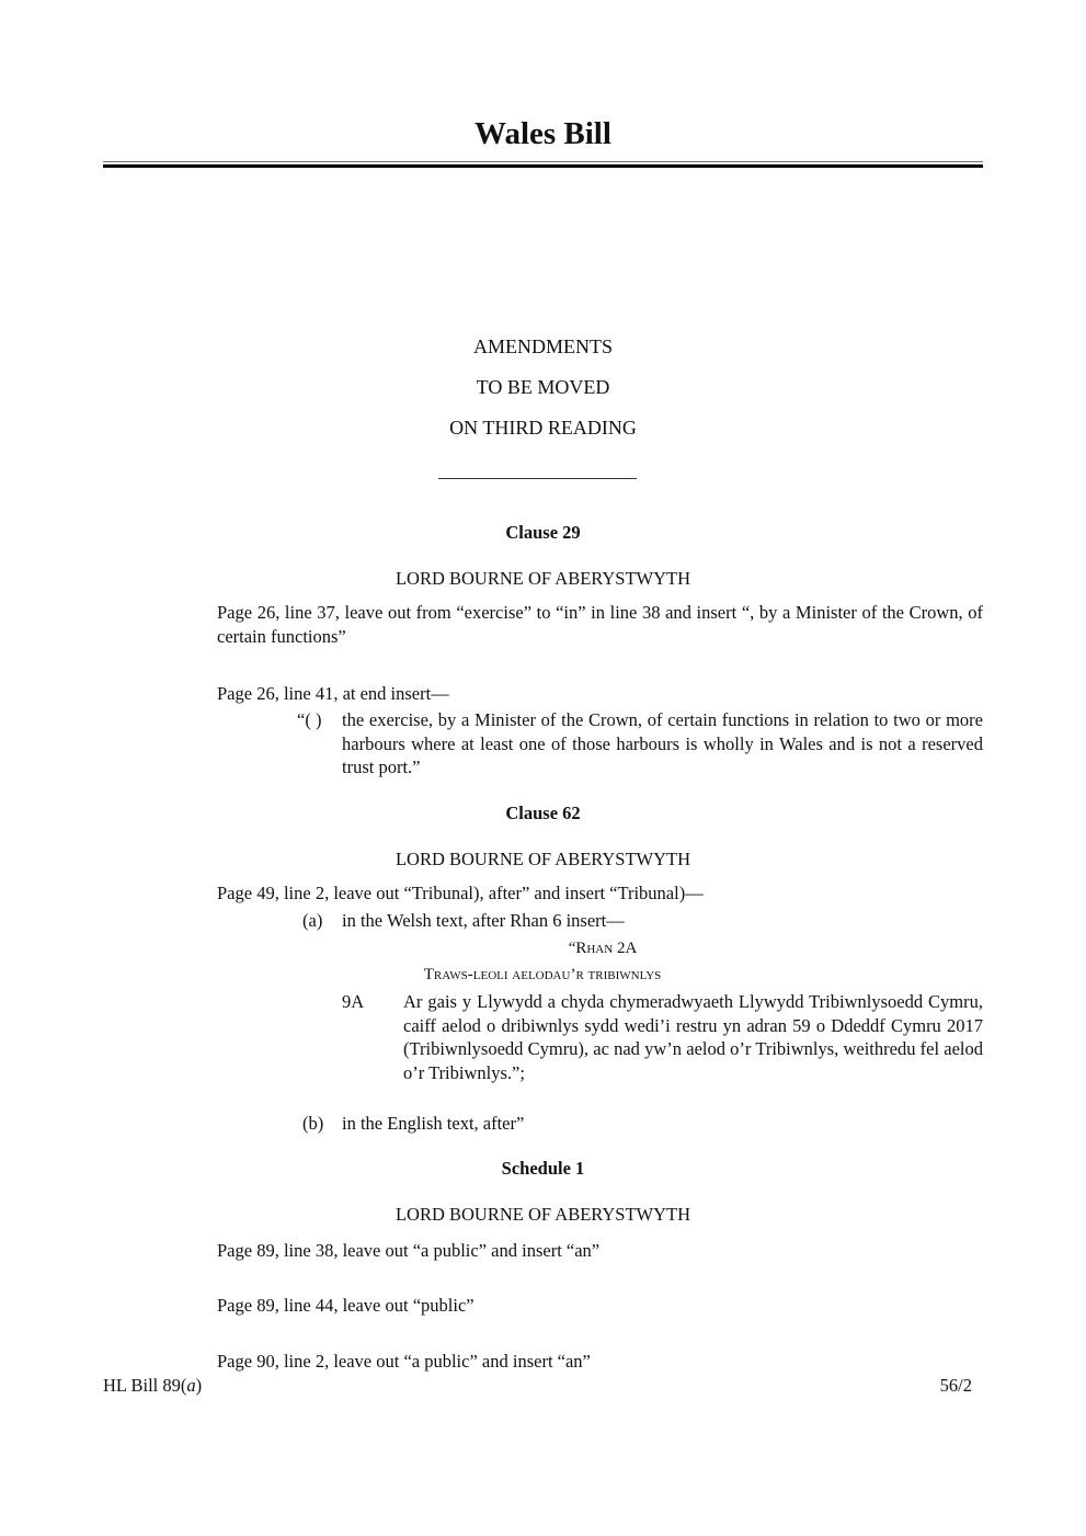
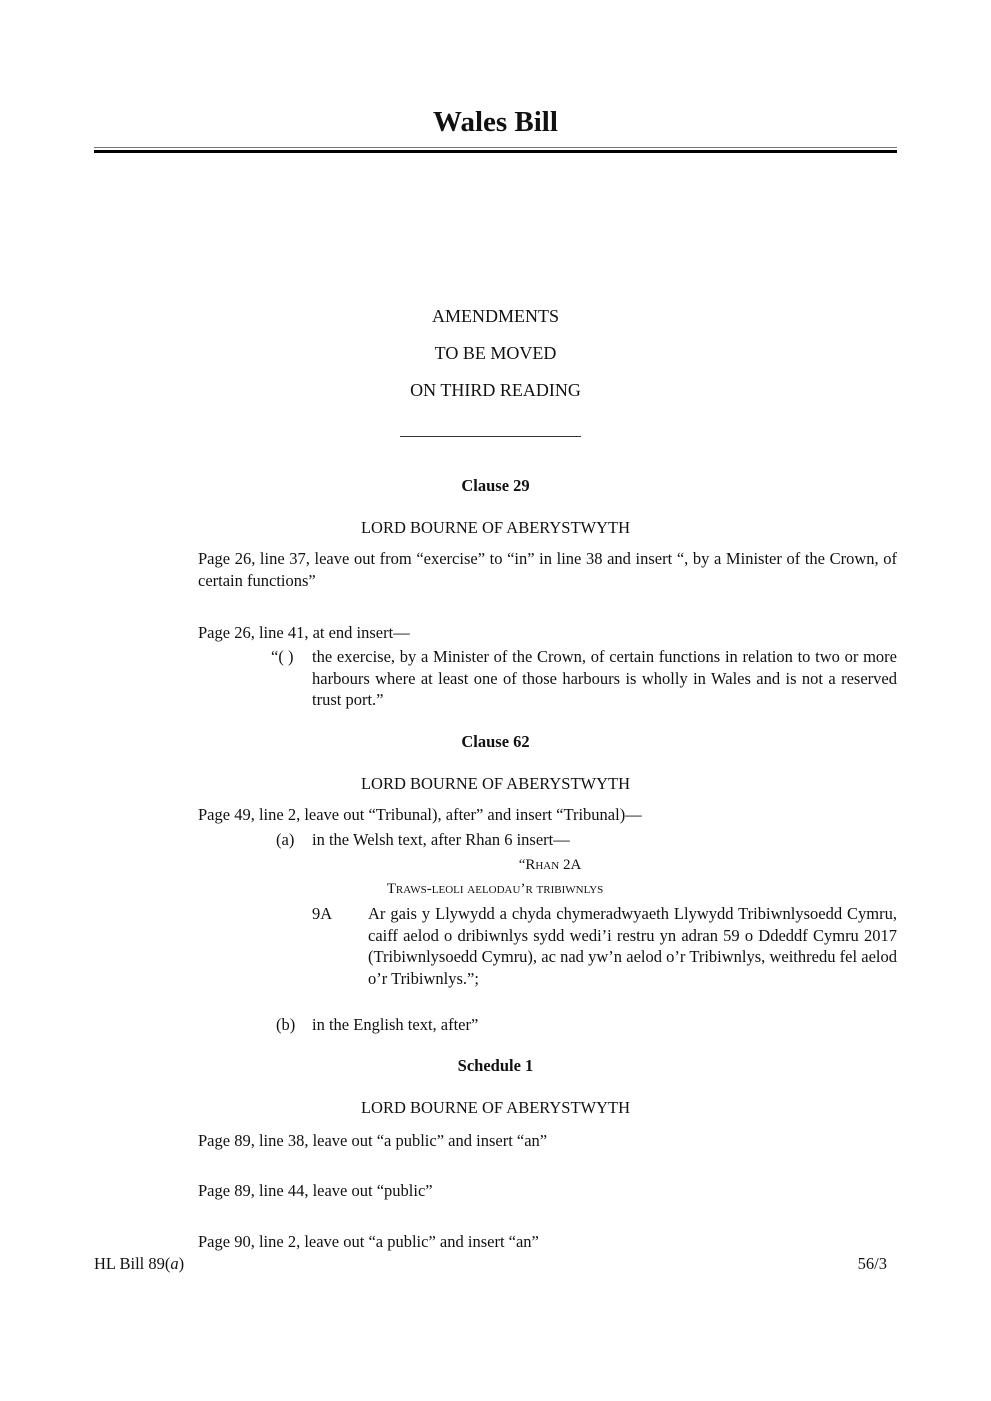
  Wales Bill
  AMENDMENTS
  TO BE MOVED
  ON THIRD READING
  Clause 29
  LORD BOURNE OF ABERYSTWYTH
  Page 26, line 37, leave out from “exercise” to “in” in line 38 and insert “, by a Minister of the Crown, of certain functions”
  Page 26, line 41, at end insert—
  “( )
  the exercise, by a Minister of the Crown, of certain functions in relation to two or more harbours where at least one of those harbours is wholly in Wales and is not a reserved trust port.”
  Clause 62
  LORD BOURNE OF ABERYSTWYTH
  Page 49, line 2, leave out “Tribunal), after” and insert “Tribunal)—
  (a)
  in the Welsh text, after Rhan 6 insert—
  “Rhan 2A
  Traws-leoli aelodau’r tribiwnlys
  9A
  Ar gais y Llywydd a chyda chymeradwyaeth Llywydd Tribiwnlysoedd Cymru, caiff aelod o dribiwnlys sydd wedi’i restru yn adran 59 o Ddeddf Cymru 2017 (Tribiwnlysoedd Cymru), ac nad yw’n aelod o’r Tribiwnlys, weithredu fel aelod o’r Tribiwnlys.”;
  (b)
  in the English text, after”
  Schedule 1
  LORD BOURNE OF ABERYSTWYTH
  Page 89, line 38, leave out “a public” and insert “an”
  Page 89, line 44, leave out “public”
  Page 90, line 2, leave out “a public” and insert “an”
  HL Bill 89(a)
- 56/2
+ 56/3
